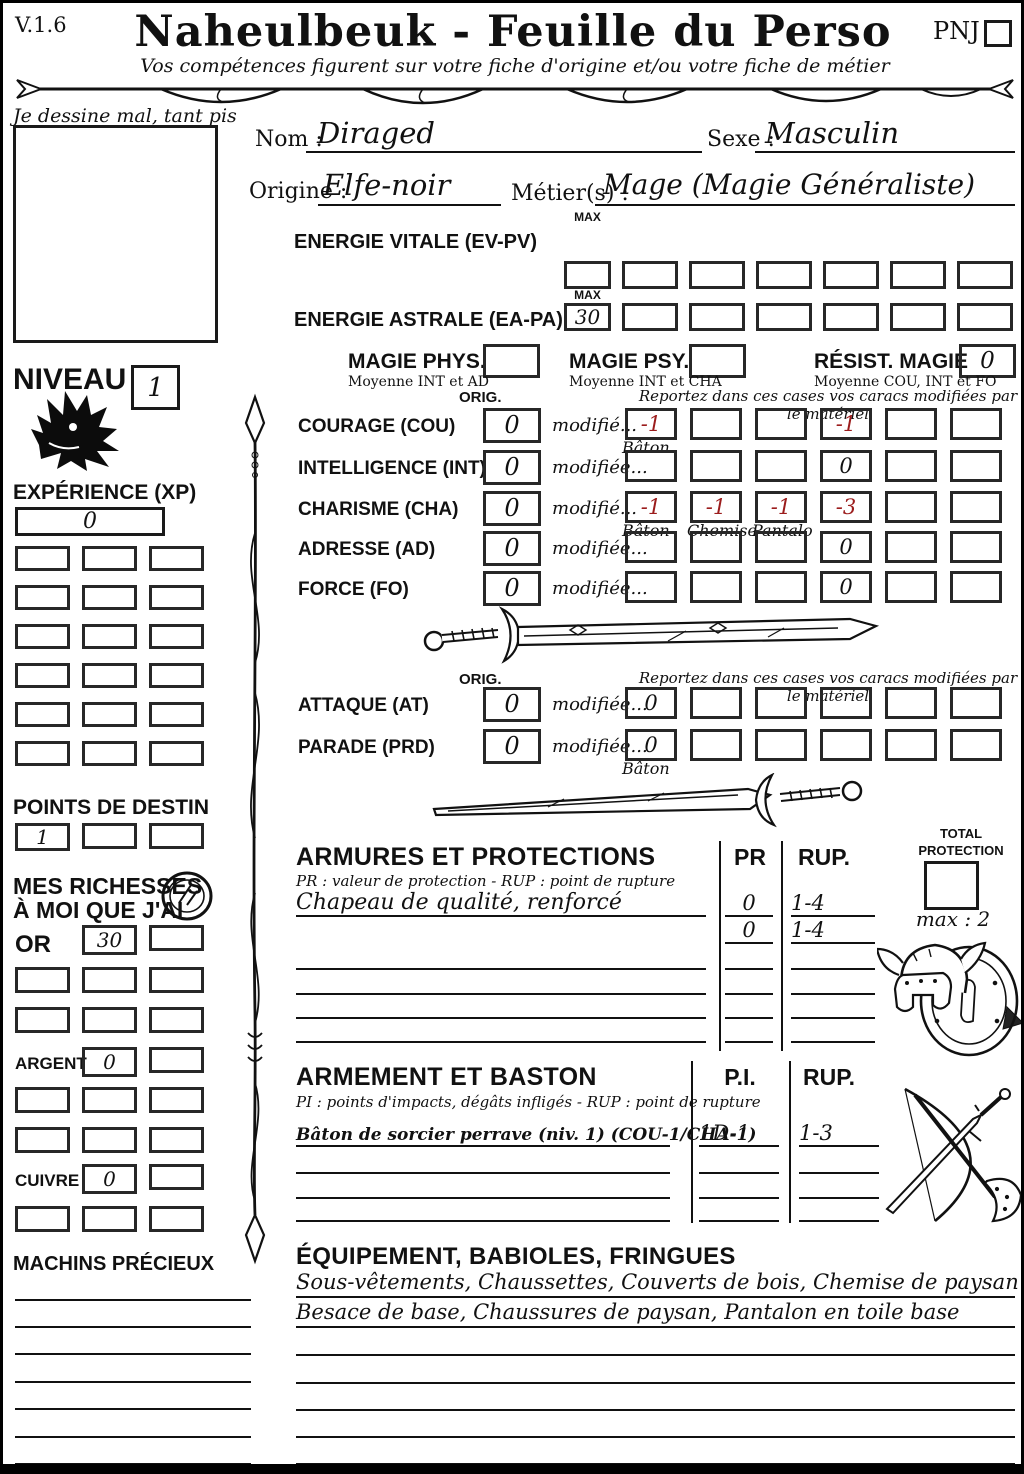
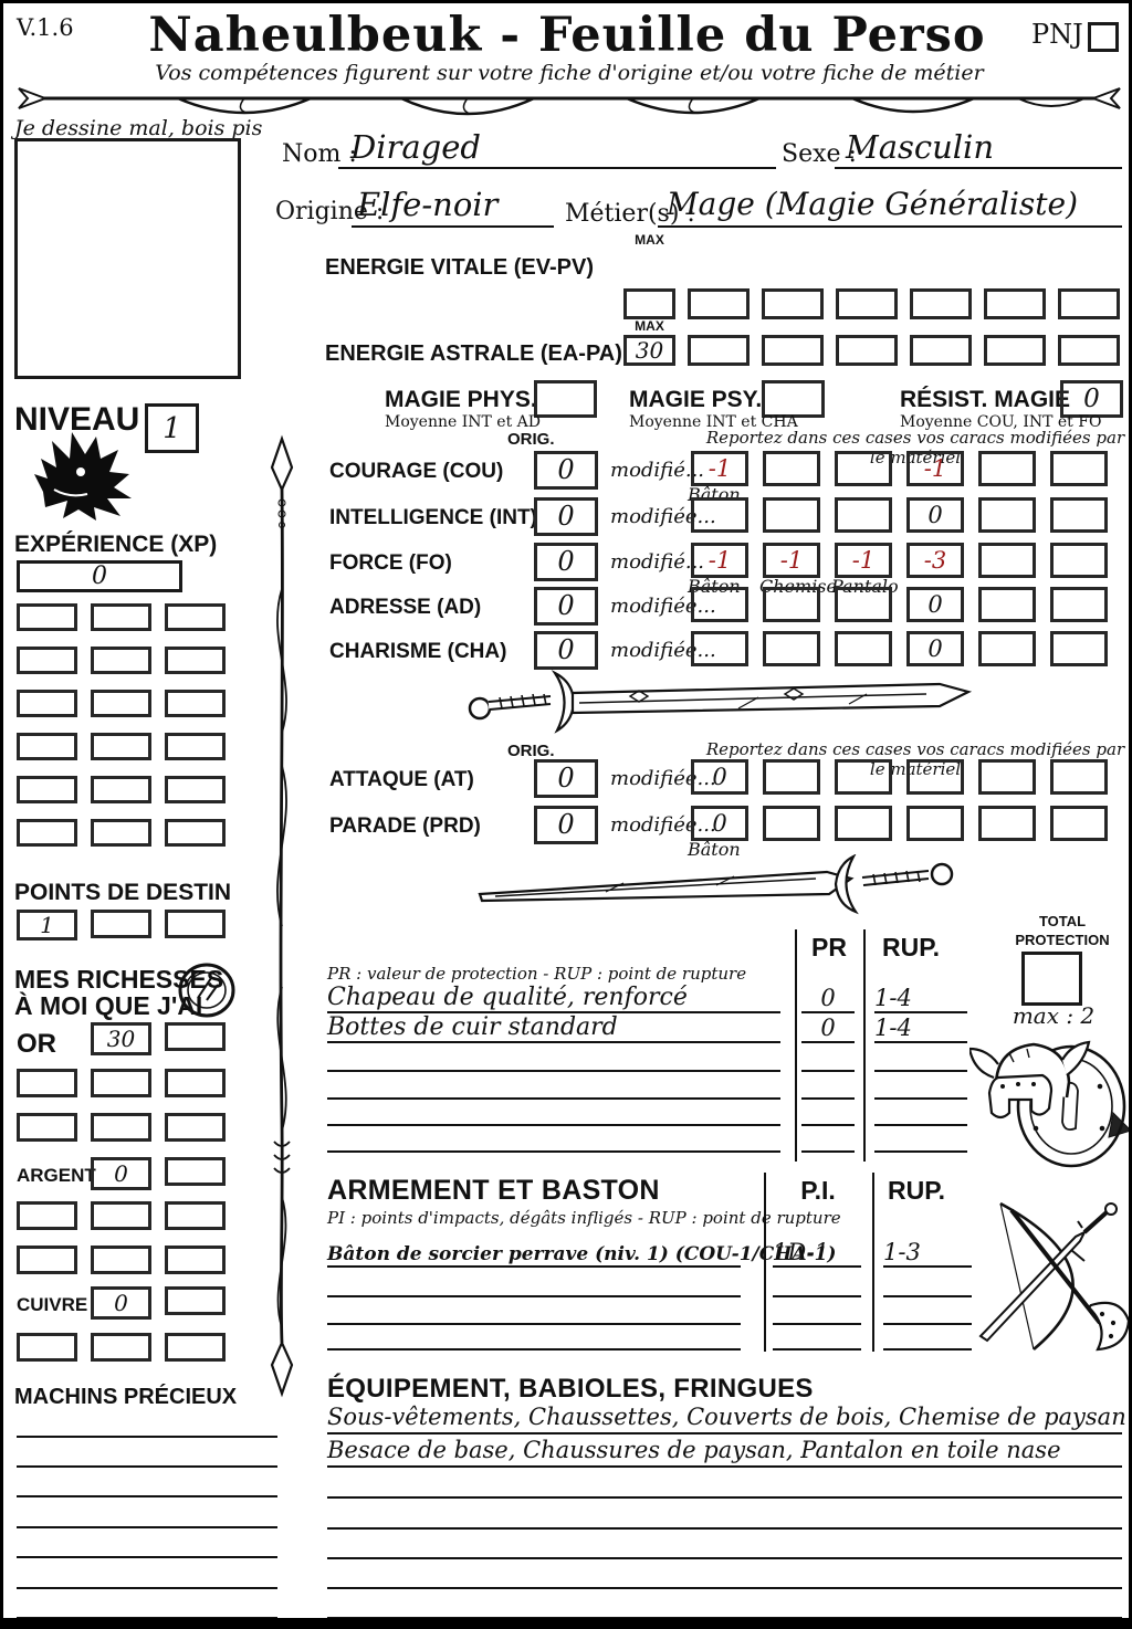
  V.1.6
  Naheulbeuk - Feuille du Perso
  PNJ
  Vos compétences figurent sur votre fiche d'origine et/ou votre fiche de métier
- Je dessine mal, tant pis
+ Je dessine mal, bois pis
  NIVEAU
  1
  EXPÉRIENCE (XP)
  0
  POINTS DE DESTIN
  1
  MES RICHESES
  À MOI QUE J'
  OR
  30
  ARGENT
  0
  CUIVRE
  0
  MACHINS PRÉCIEUX
  Nom :
  Diraged
  Sexe :
  Masculin
  Origine :
  Elfe-noir
  Métier(s) :
  Mage (Magie Généraliste)
  MAX
  ENERGIE VITALE (EV-PV)
  MAX
  ENERGIE ASTRALE (EA-PA)
  30
  MAGIE PHYS.
  Moyenne INT et AD
  MAGIE PSY.
  Moyenne INT et CHA
  RÉSIST. MAGIE
  0
  Moyenne COU, INT et FO
  ORIG.
  Reportez dans ces cases vos caracs modifiées par le matériel
  COURAGE (COU)
  0
  modifié...
  -1
  Bâton
  -1
  INTELLIGENCE (INT)
  0
  modifiée...
  0
- CHARISME (CHA)
+ FORCE (FO)
  0
  modifié...
  -1
  Bâton
  -1
  Chemise
  -1
  Pantalo
  -3
  ADRESSE (AD)
  0
  modifiée...
  0
- FORCE (FO)
+ CHARISME (CHA)
  0
  modifiée...
  0
  ORIG.
  Reportez dans ces cases vos caracs modifiées par le matériel
  ATTAQUE (AT)
  0
  modifiée...
  0
  PARADE (PRD)
  0
  modifiée...
  0
  Bâton
- ARMURES ET PROTECTIONS
  PR : valeur de protection - RUP : point de rupture
  PR
  RUP.
  TOTAL
  PROTECTION
  max : 2
  Chapeau de qualité, renforcé
  0
  1-4
+ Bottes de cuir standard
  0
  1-4
  ARMEMENT ET BASTON
  PI : points d'impacts, dégâts infligés - RUP : point de rupture
  P.I.
  RUP.
  Bâton de sorcier perrave (niv. 1) (COU-1/C
  1D-1
  1-3
  ÉQUIPEMENT, BABIOLES, FRINGUES
  Sous-vêtements, Chaussettes, Couverts de bois, Chemise de paysan
- Besace de base, Chaussures de paysan, Pantalon en toile base
+ Besace de base, Chaussures de paysan, Pantalon en toile nase
